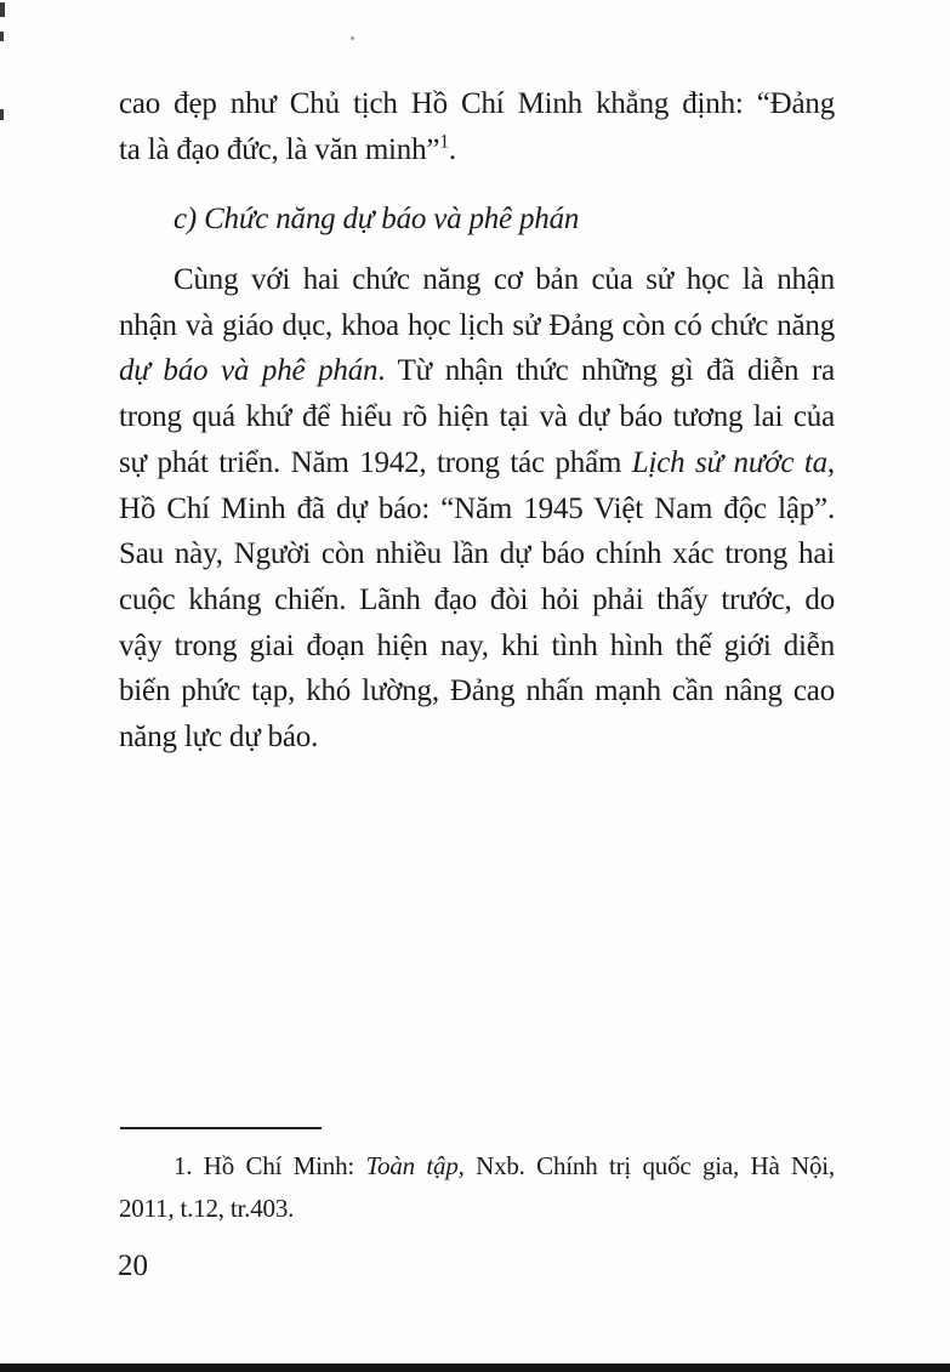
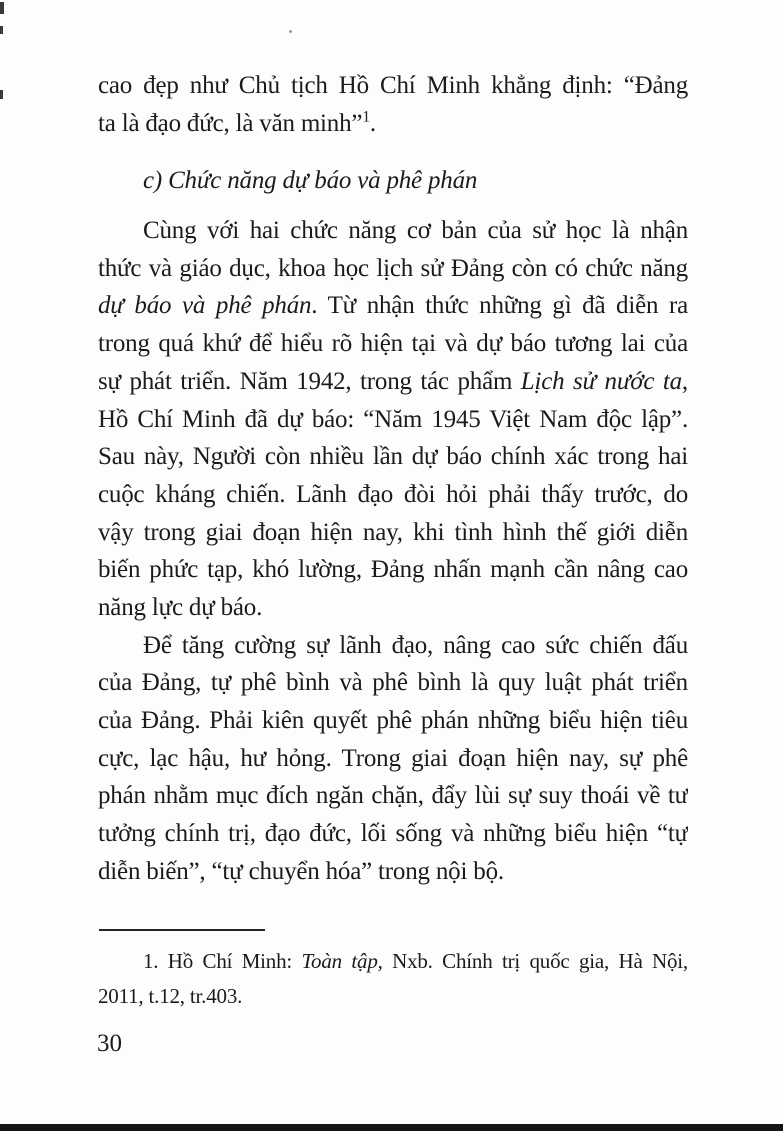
  cao đẹp như Chủ tịch Hồ Chí Minh khẳng định: “Đảng
  ta là đạo đức, là văn minh”1.
  c) Chức năng dự báo và phê phán
  Cùng với hai chức năng cơ bản của sử học là nhận
- nhận và giáo dục, khoa học lịch sử Đảng còn có chức năng
+ thức và giáo dục, khoa học lịch sử Đảng còn có chức năng
  dự báo và phê phán. Từ nhận thức những gì đã diễn ra
  trong quá khứ để hiểu rõ hiện tại và dự báo tương lai của
  sự phát triển. Năm 1942, trong tác phẩm Lịch sử nước ta,
  Hồ Chí Minh đã dự báo: “Năm 1945 Việt Nam độc lập”.
  Sau này, Người còn nhiều lần dự báo chính xác trong hai
  cuộc kháng chiến. Lãnh đạo đòi hỏi phải thấy trước, do
  vậy trong giai đoạn hiện nay, khi tình hình thế giới diễn
  biến phức tạp, khó lường, Đảng nhấn mạnh cần nâng cao
  năng lực dự báo.
+ Để tăng cường sự lãnh đạo, nâng cao sức chiến đấu
+ của Đảng, tự phê bình và phê bình là quy luật phát triển
+ của Đảng. Phải kiên quyết phê phán những biểu hiện tiêu
+ cực, lạc hậu, hư hỏng. Trong giai đoạn hiện nay, sự phê
+ phán nhằm mục đích ngăn chặn, đẩy lùi sự suy thoái về tư
+ tưởng chính trị, đạo đức, lối sống và những biểu hiện “tự
+ diễn biến”, “tự chuyển hóa” trong nội bộ.
  1. Hồ Chí Minh: Toàn tập, Nxb. Chính trị quốc gia, Hà Nội,
  2011, t.12, tr.403.
- 20
+ 30
